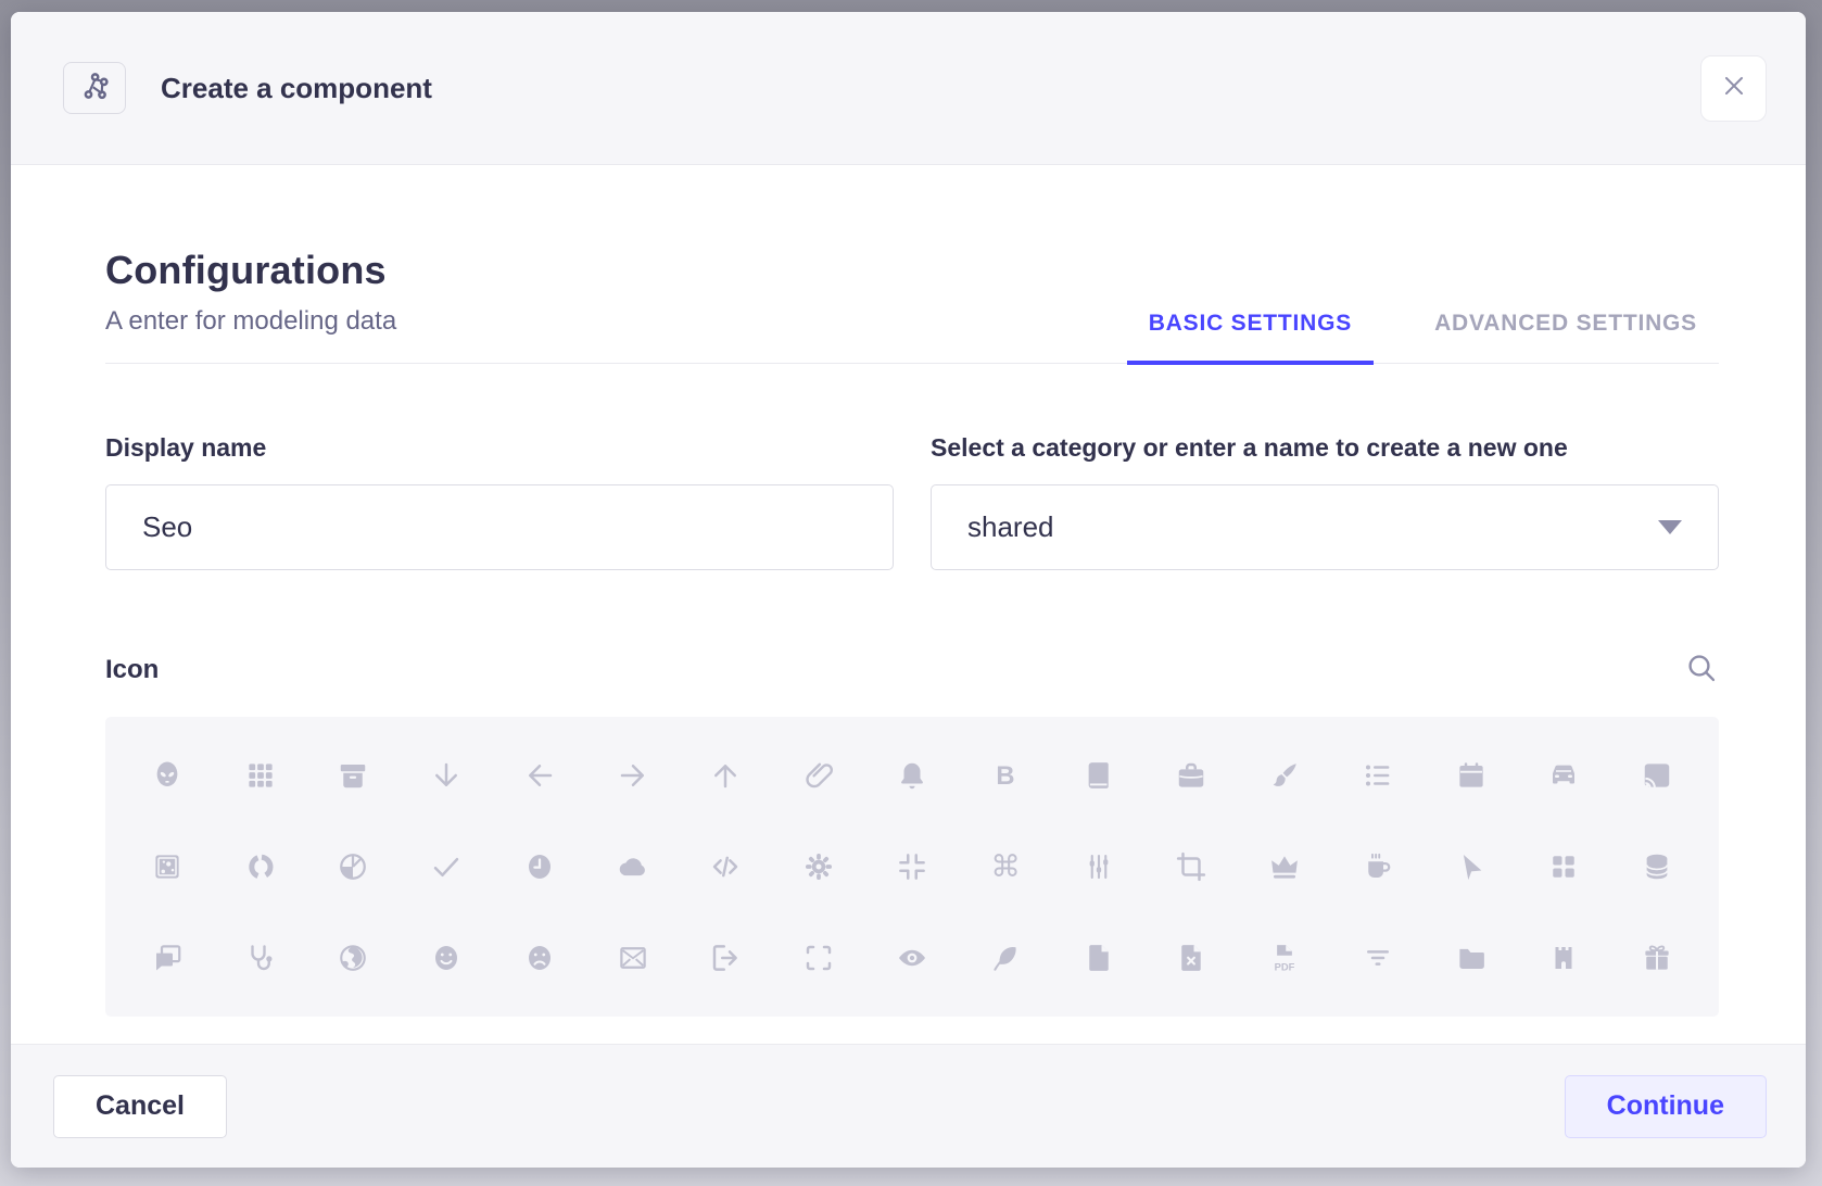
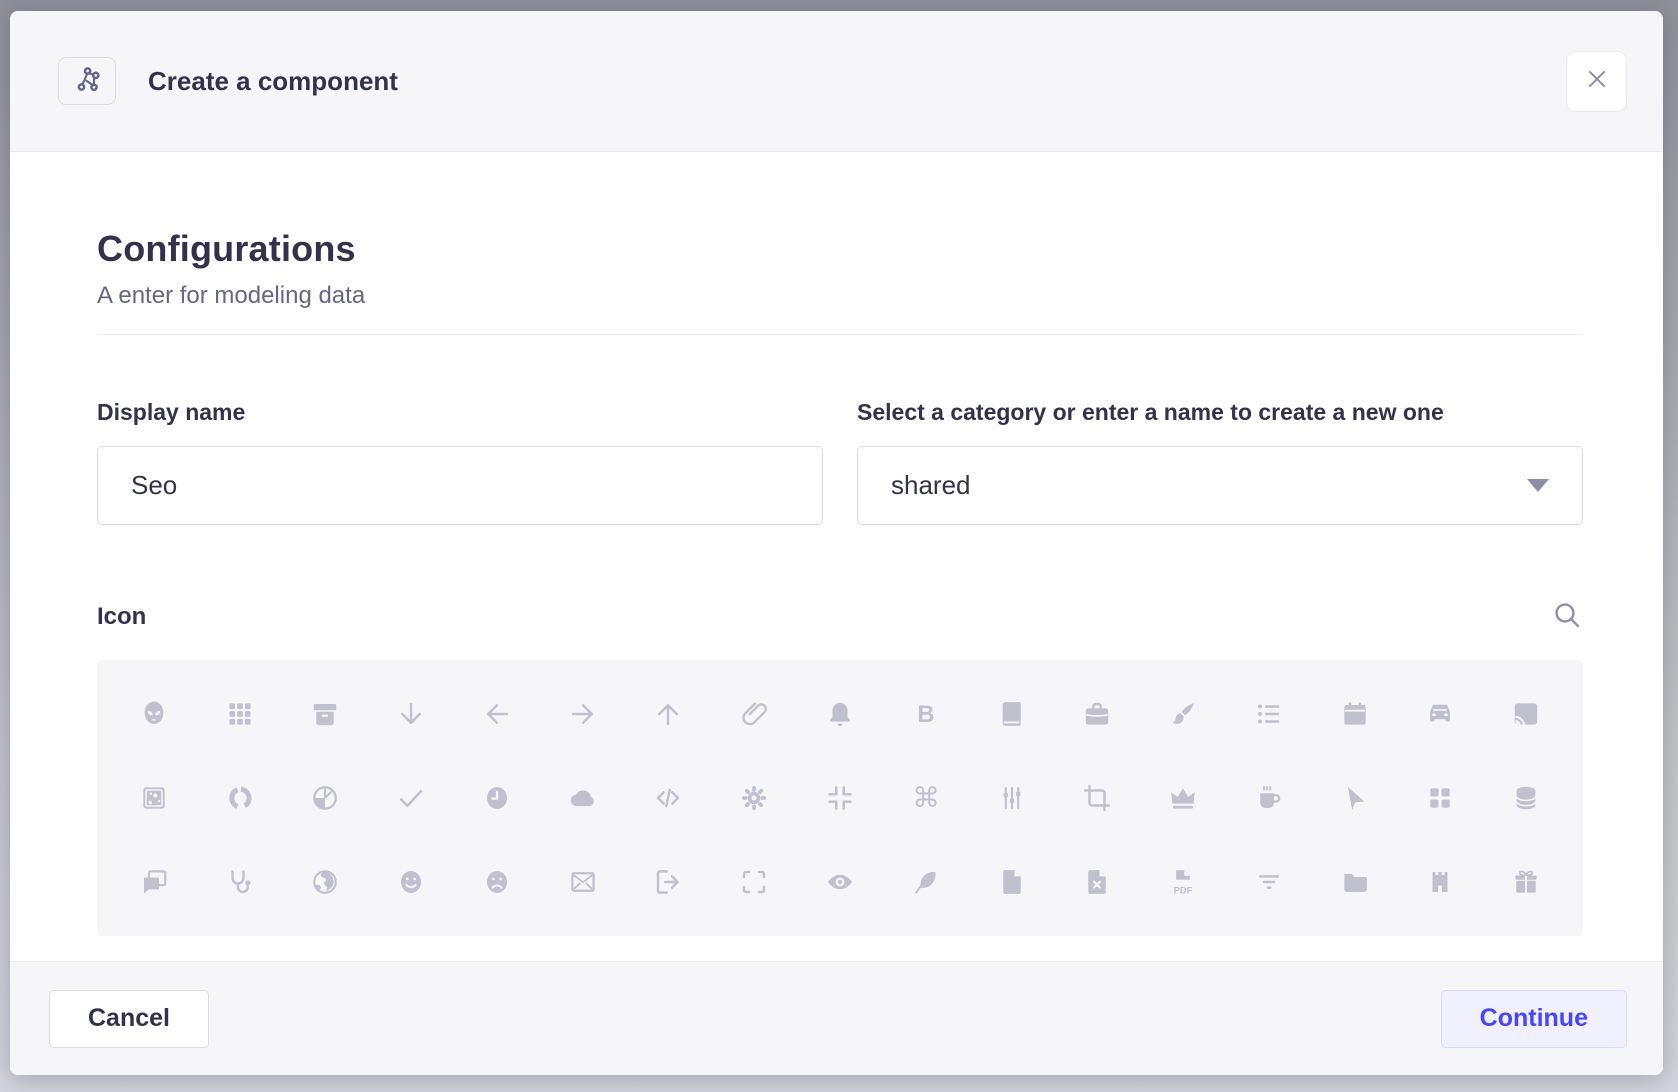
  Create a component
  Configurations
  A enter for modeling data
- BASIC SETTINGS
- ADVANCED SETTINGS
  Display name
  Seo
  Select a category or enter a name to create a new one
  shared
  Icon
  B
  ⌘
  PDF
  Cancel
  Continue
